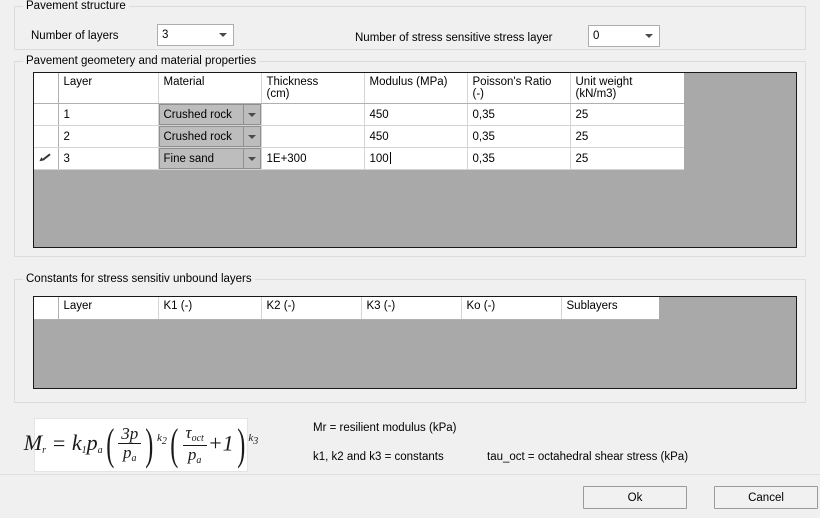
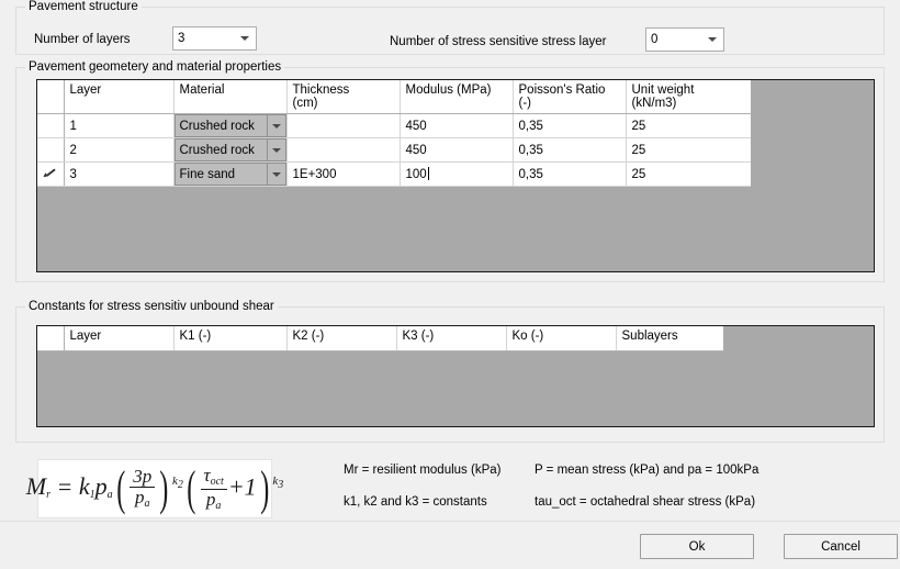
  Pavement structure
  Number of layers
  3
  Number of stress sensitive stress layer
  0
  Pavement geometery and material properties
  	Layer	Material	Thickness (cm)	Modulus (MPa)	Poisson's Ratio (-)	Unit weight (kN/m3)
  	1	Crushed rock		450	0,35	25
  	2	Crushed rock		450	0,35	25
  	3	Fine sand	1E+300	100	0,35	25
- Constants for stress sensitiv unbound layers
+ Constants for stress sensitiv unbound shear
  	Layer	K1 (-)	K2 (-)	K3 (-)	Ko (-)	Sublayers
  Mr = k1pa(
  3p
  pa
  ) k2 (
  τoct
  pa
  +1 ) k3
  Mr = resilient modulus (kPa)
  k1, k2 and k3 = constants
+ P = mean stress (kPa) and pa = 100kPa
  tau_oct = octahedral shear stress (kPa)
  Ok
  Cancel
